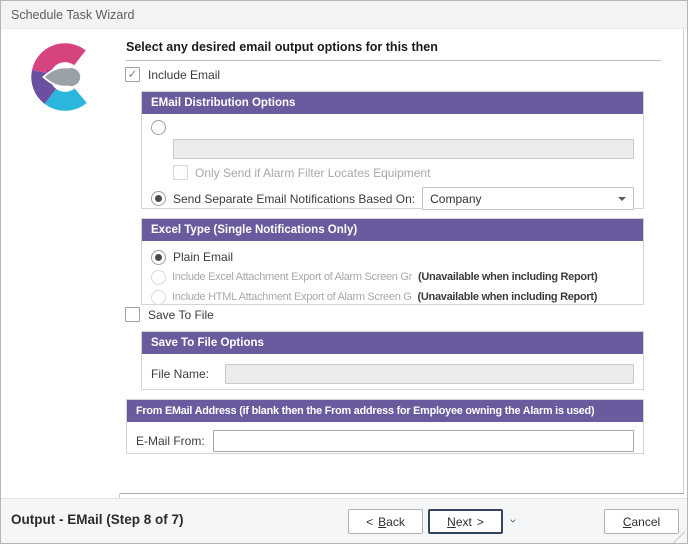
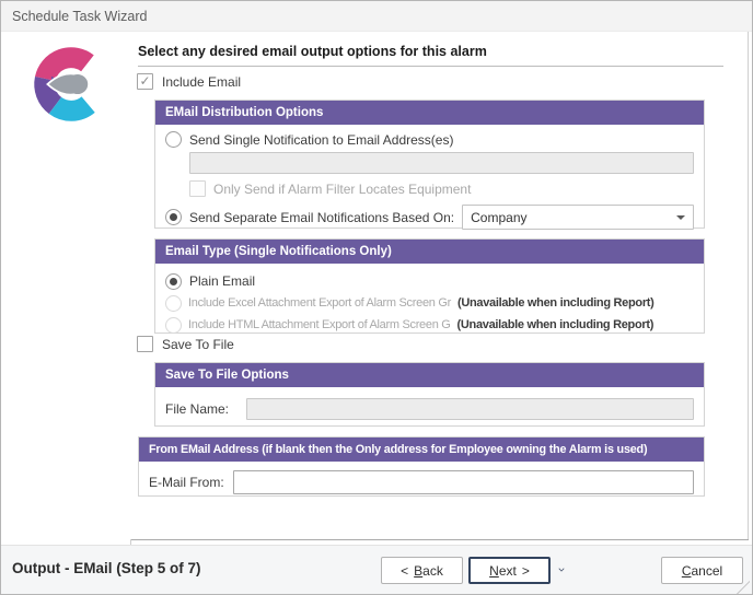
  Schedule Task Wizard
- Select any desired email output options for this then
+ Select any desired email output options for this alarm
  ✓
  Include Email
  EMail Distribution Options
+ Send Single Notification to Email Address(es)
  Only Send if Alarm Filter Locates Equipment
  Send Separate Email Notifications Based On:
  Company
- Excel Type (Single Notifications Only)
+ Email Type (Single Notifications Only)
  Plain Email
  Include Excel Attachment Export of Alarm Screen Gr
  (Unavailable when including Report)
  Include HTML Attachment Export of Alarm Screen G
  (Unavailable when including Report)
  Save To File
  Save To File Options
  File Name:
- From EMail Address (if blank then the From address for Employee owning the Alarm is used)
+ From EMail Address (if blank then the Only address for Employee owning the Alarm is used)
  E-Mail From:
- Output - EMail (Step 8 of 7)
+ Output - EMail (Step 5 of 7)
  <
  B
  ack
  N
  ext
  >
  C
  ancel
